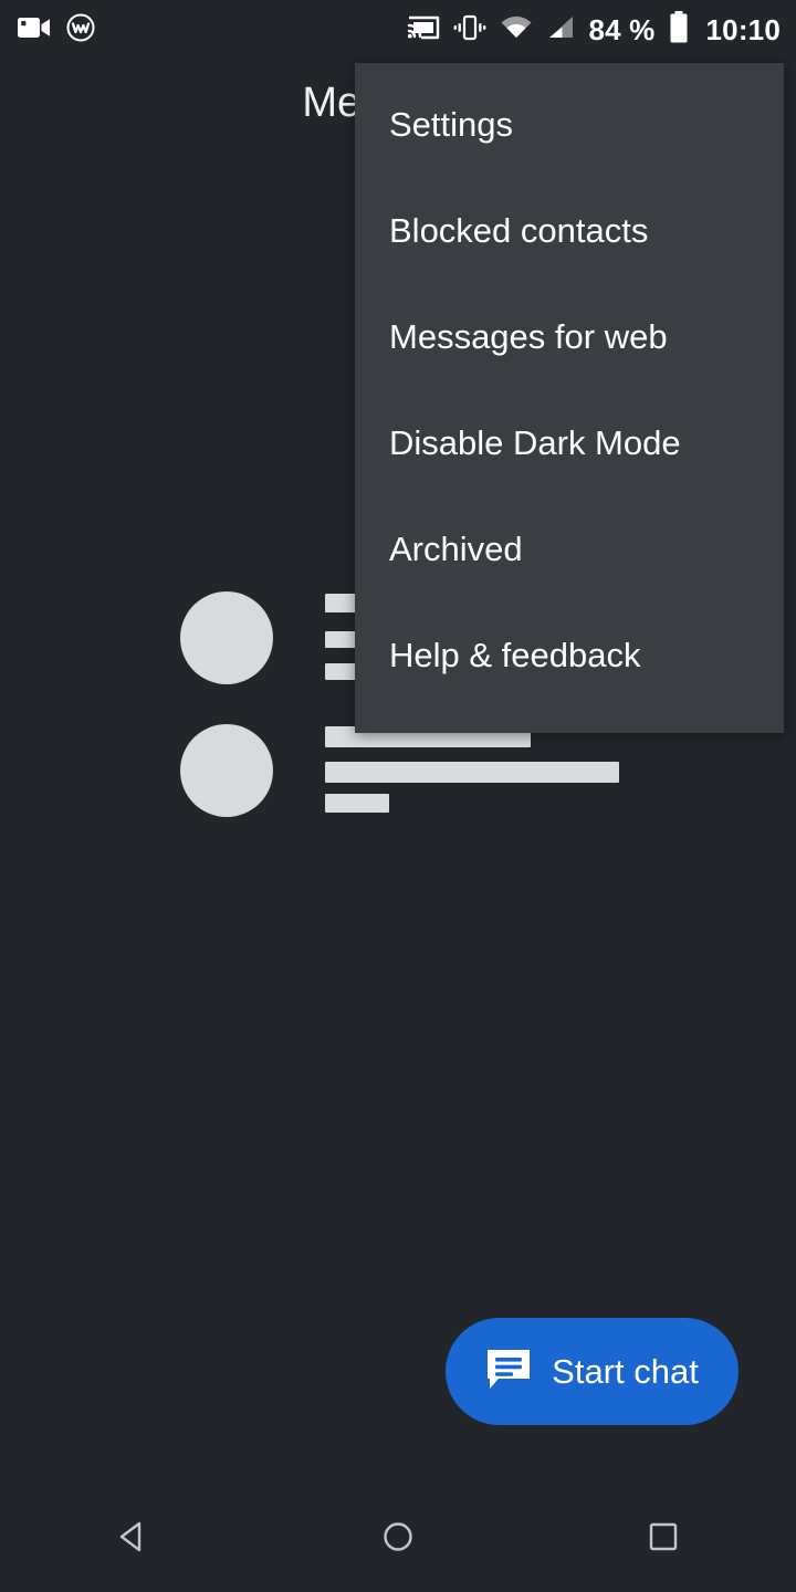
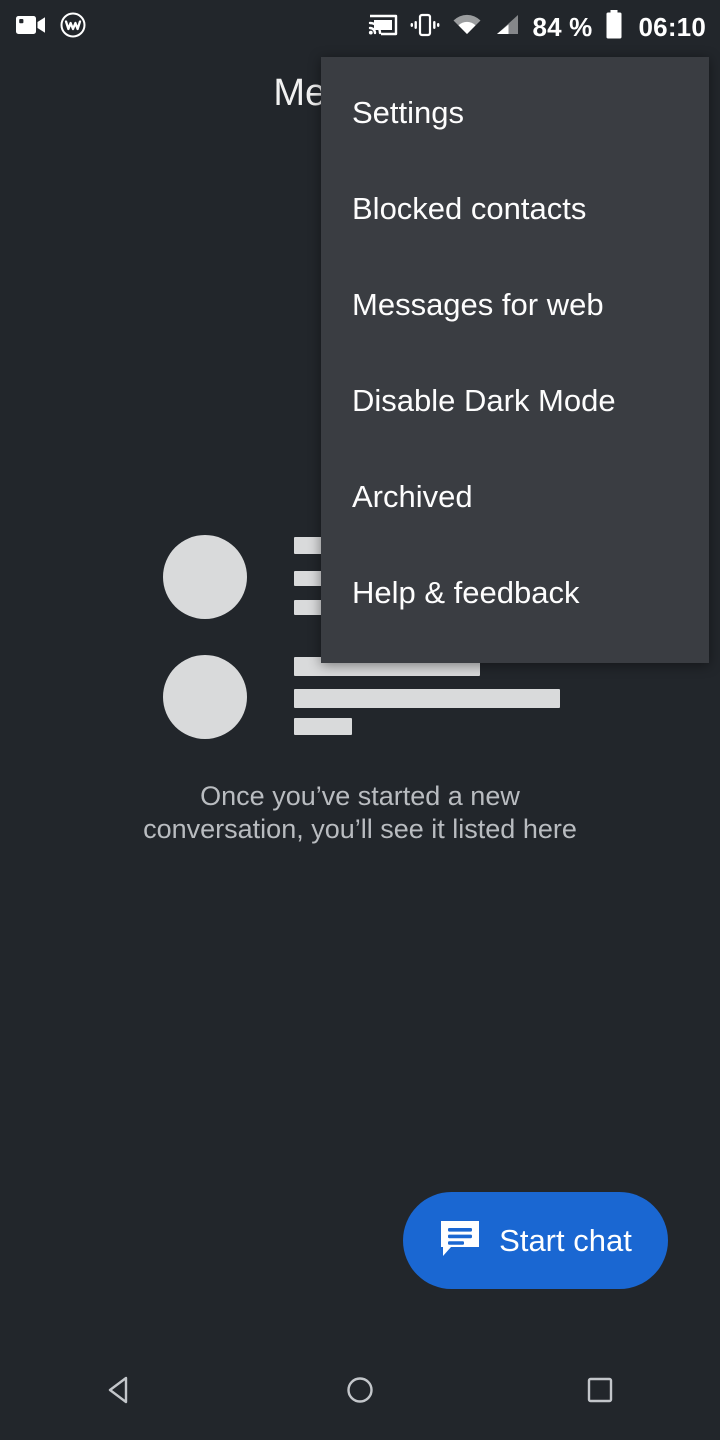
  84 %
- 10:10
+ 06:10
+ Once you’ve started a new
+ conversation, you’ll see it listed here
  Start chat
  Settings
  Blocked contacts
  Messages for web
  Disable Dark Mode
  Archived
  Help & feedback
